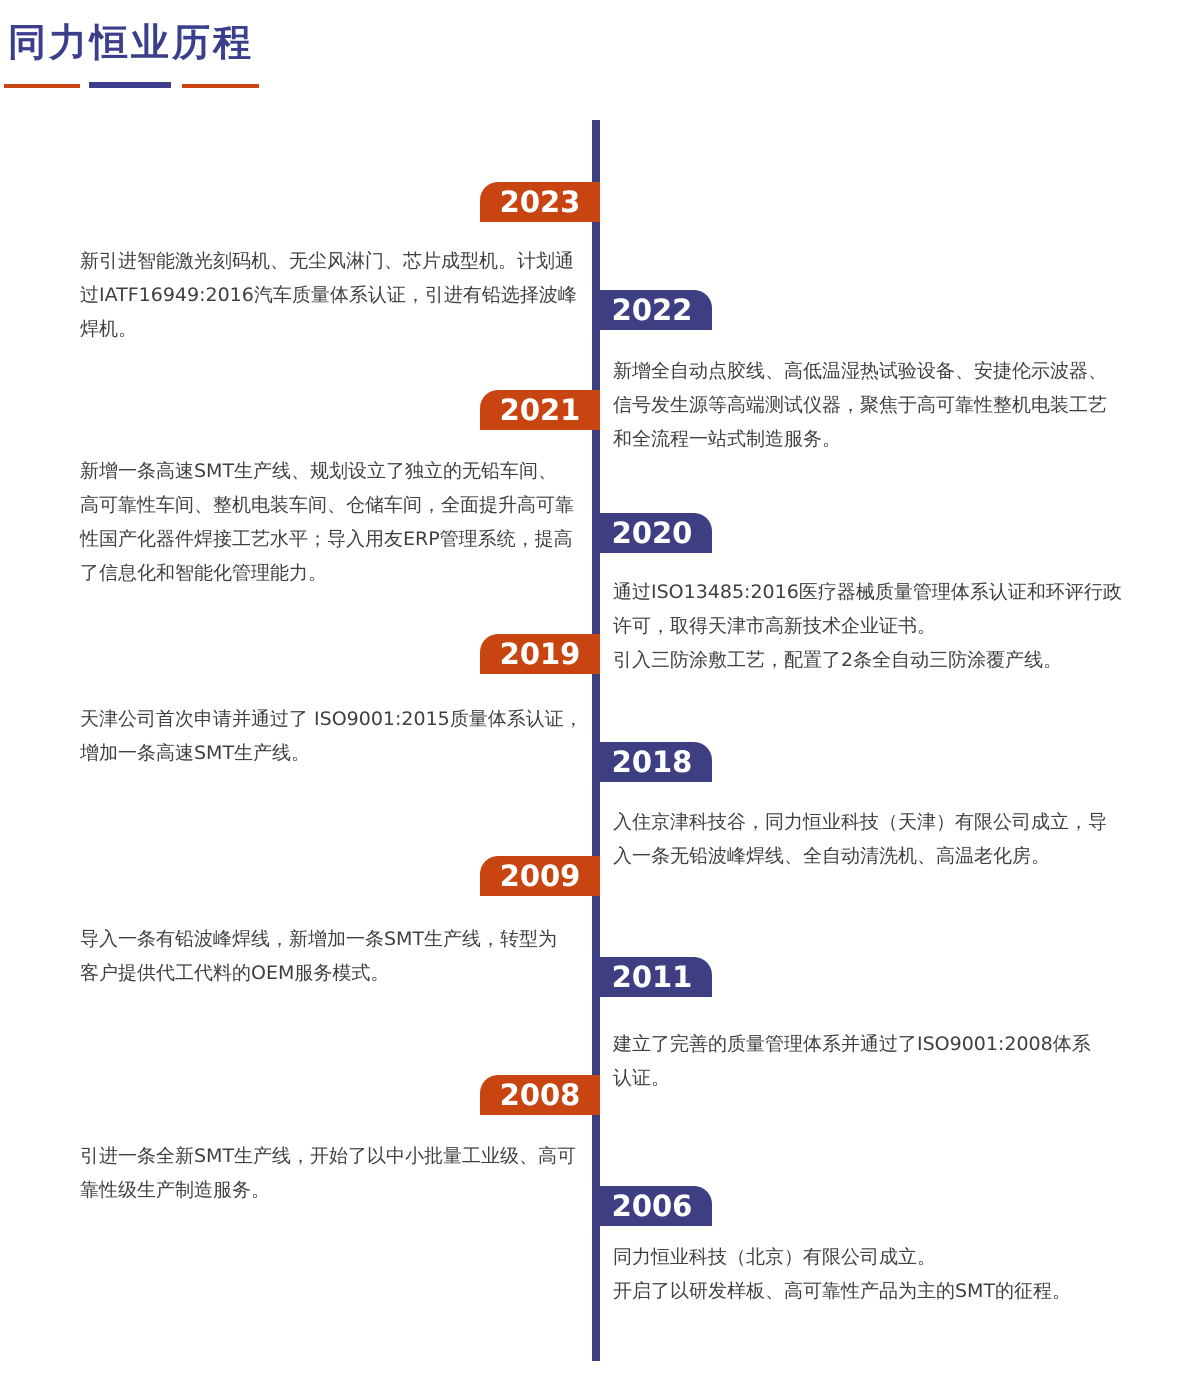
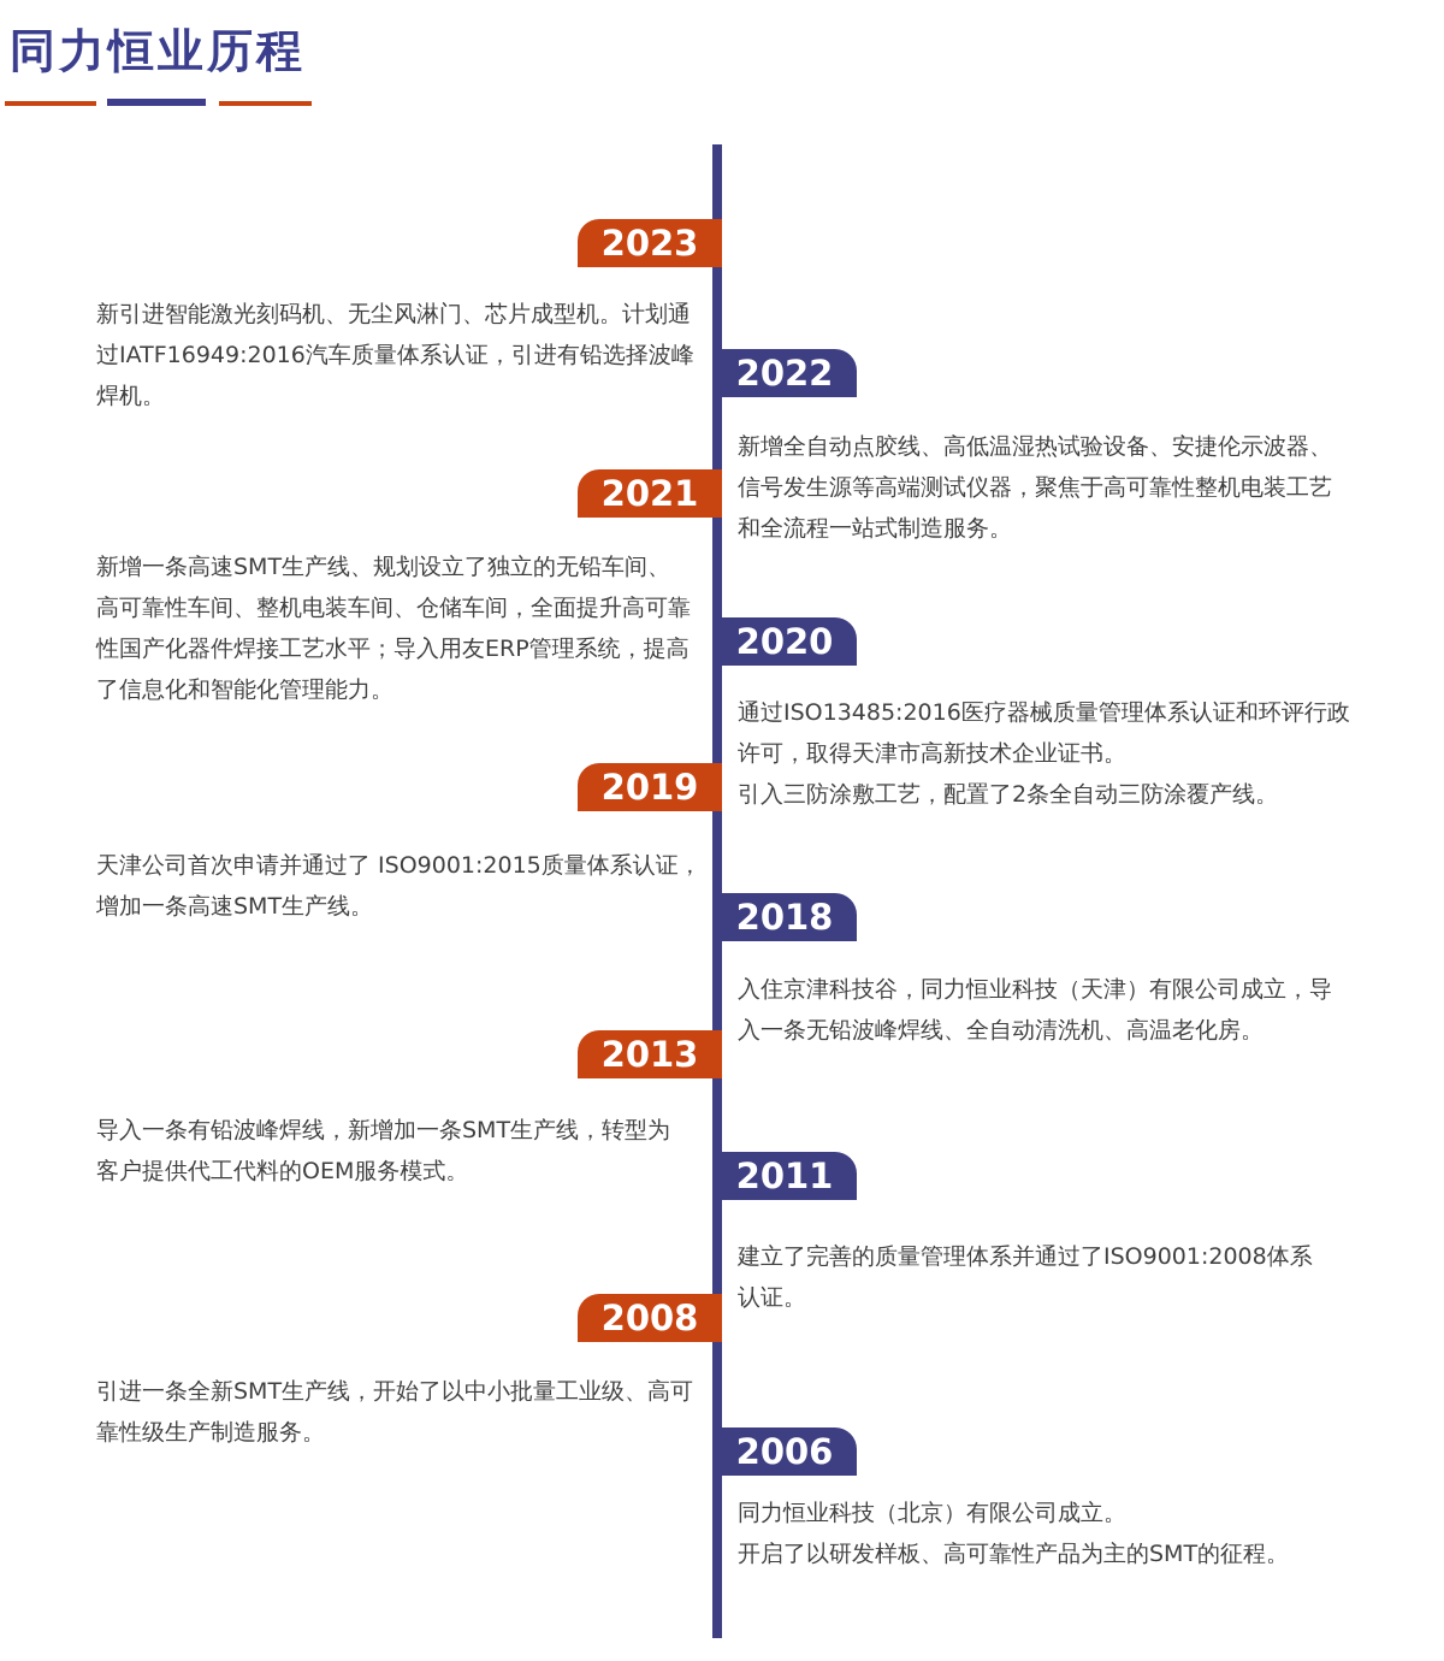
  同力恒业历程
  2023
  新引进智能激光刻码机、无尘风淋门、芯片成型机。计划通
  过IATF16949:2016汽车质量体系认证，引进有铅选择波峰
  焊机。
  2022
  新增全自动点胶线、高低温湿热试验设备、安捷伦示波器、
  信号发生源等高端测试仪器，聚焦于高可靠性整机电装工艺
  和全流程一站式制造服务。
  2021
  新增一条高速SMT生产线、规划设立了独立的无铅车间、
  高可靠性车间、整机电装车间、仓储车间，全面提升高可靠
  性国产化器件焊接工艺水平；导入用友ERP管理系统，提高
  了信息化和智能化管理能力。
  2020
  通过ISO13485:2016医疗器械质量管理体系认证和环评行政
  许可，取得天津市高新技术企业证书。
  引入三防涂敷工艺，配置了2条全自动三防涂覆产线。
  2019
  天津公司首次申请并通过了 ISO9001:2015质量体系认证，
  增加一条高速SMT生产线。
  2018
  入住京津科技谷，同力恒业科技（天津）有限公司成立，导
  入一条无铅波峰焊线、全自动清洗机、高温老化房。
- 2009
+ 2013
  导入一条有铅波峰焊线，新增加一条SMT生产线，转型为
  客户提供代工代料的OEM服务模式。
  2011
  建立了完善的质量管理体系并通过了ISO9001:2008体系
  认证。
  2008
  引进一条全新SMT生产线，开始了以中小批量工业级、高可
  靠性级生产制造服务。
  2006
  同力恒业科技（北京）有限公司成立。
  开启了以研发样板、高可靠性产品为主的SMT的征程。
